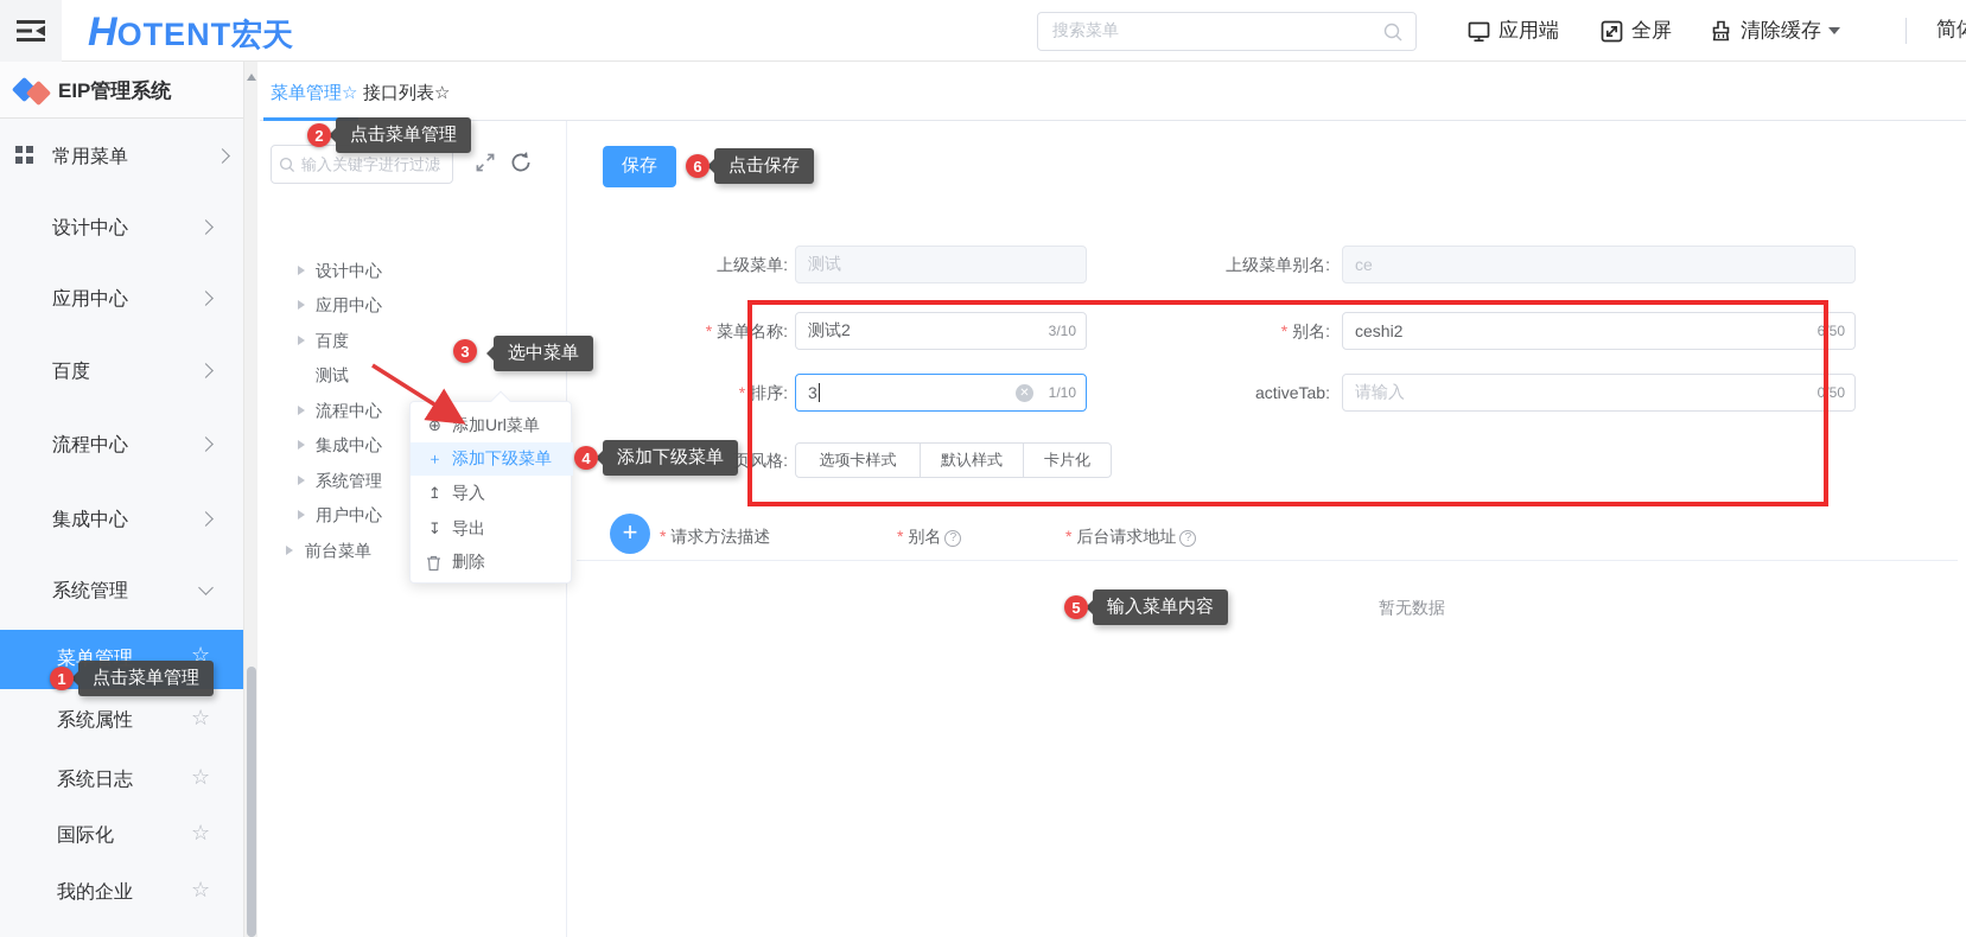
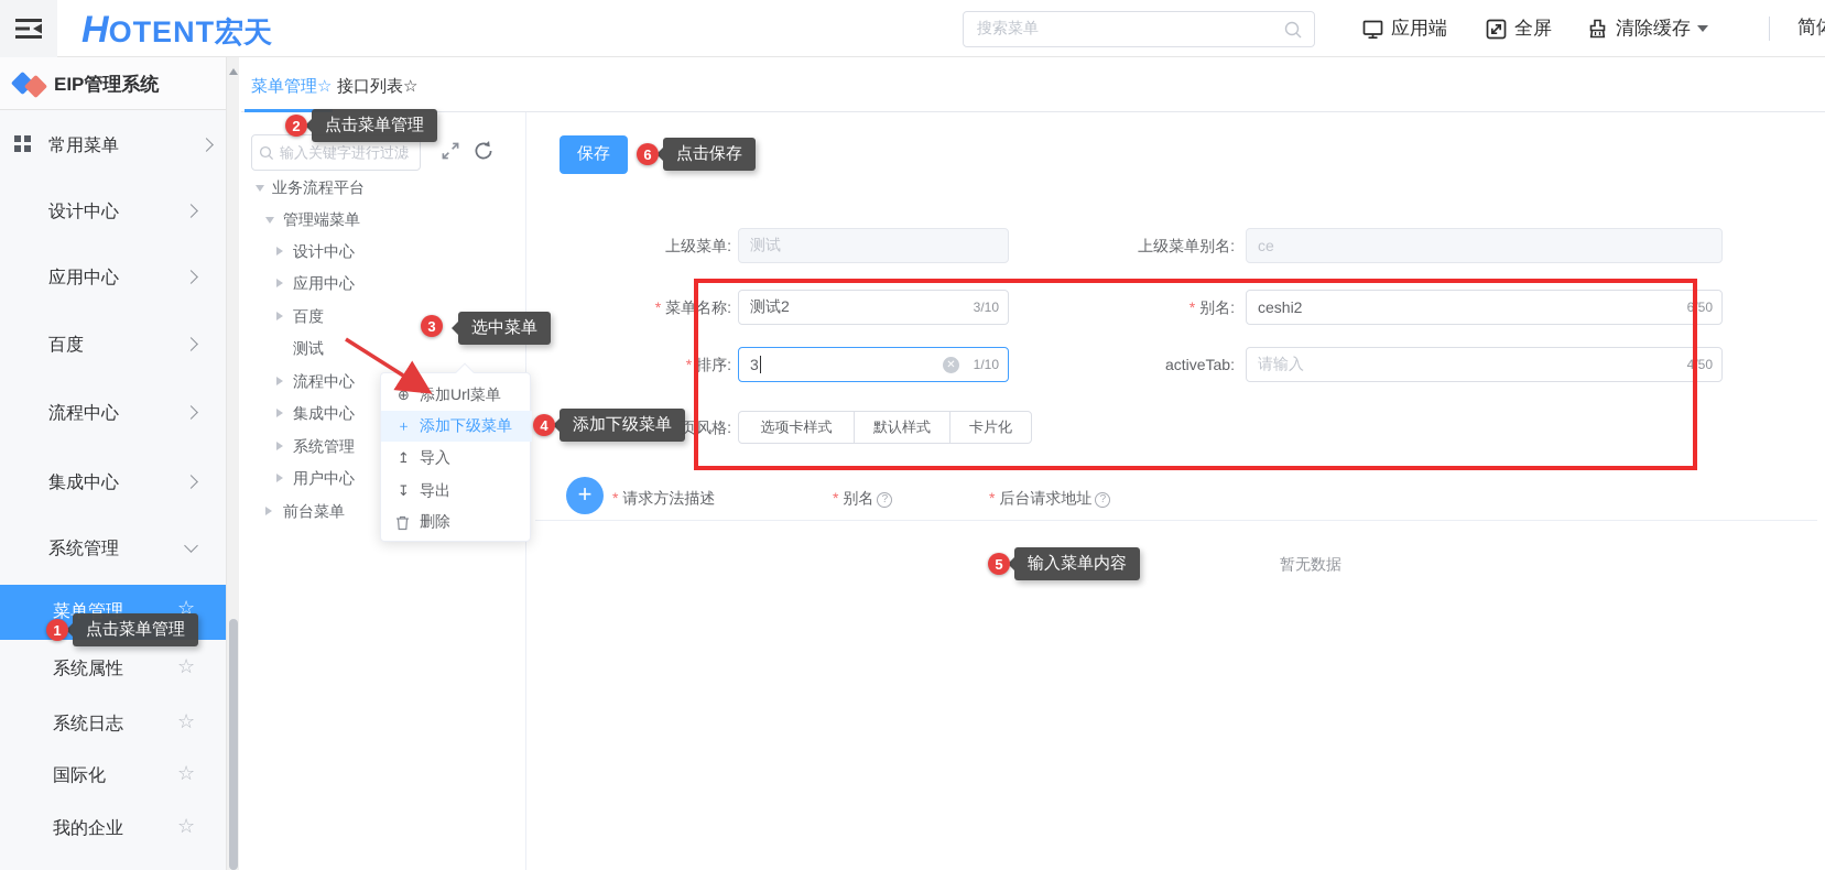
  HOTENT宏天
  搜索菜单
  应用端
  全屏
  清除缓存
  EIP管理系统
  常用菜单
  设计中心
  应用中心
  百度
  流程中心
  集成中心
  系统管理
  菜单管理
  ☆
  系统属性
  ☆
  系统日志
  ☆
  国际化
  ☆
  我的企业
  ☆
  菜单管理☆
  接口列表☆
  输入关键字进行过滤
+ 业务流程平台
+ 管理端菜单
  设计中心
  应用中心
  百度
  测试
  流程中心
  集成中心
  系统管理
  用户中心
  前台菜单
  ⊕
  添加Url菜单
  ＋
  添加下级菜单
  ↥
  导入
  ↧
  导出
  删除
  保存
  上级菜单:
  测试
  上级菜单别名:
  ce
  菜单名称:
  测试2
  3/10
  别名:
  ceshi2
  6/50
  排序:
  3
  ✕
  1/10
  activeTab:
  请输入
- 0/50
+ 4/50
  页风格:
  选项卡样式
  默认样式
  卡片化
  +
  请求方法描述
  别名 ?
  后台请求地址 ?
  暂无数据
  1
  点击菜单管理
  2
  点击菜单管理
  3
  选中菜单
  4
  添加下级菜单
  5
  输入菜单内容
  6
  点击保存
